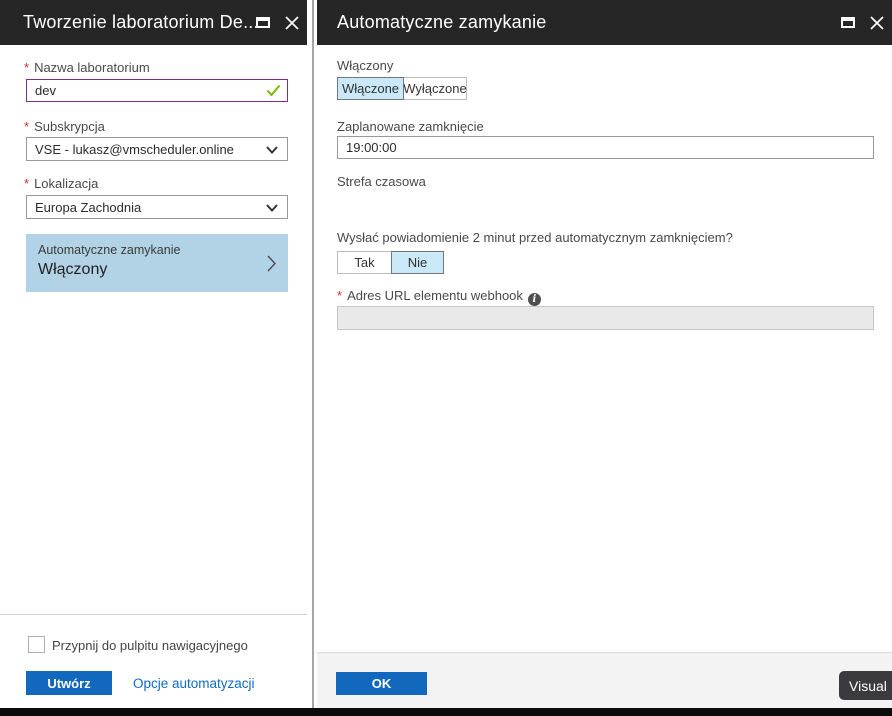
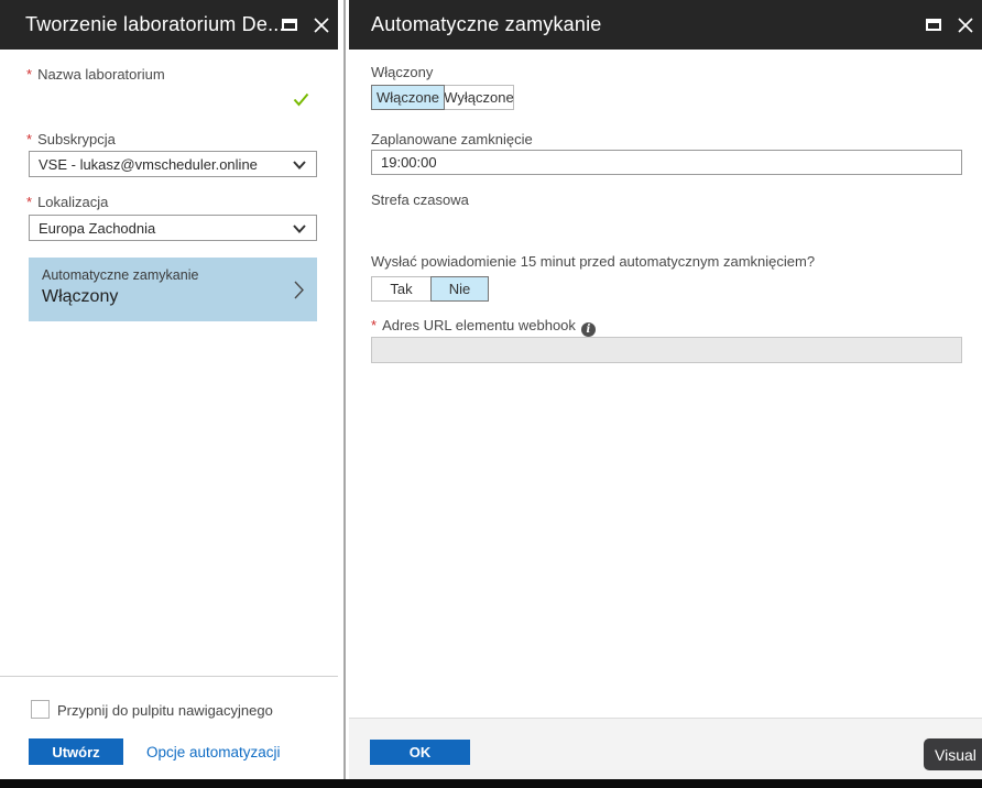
  Tworzenie laboratorium De..
  * Nazwa laboratorium
- dev
  * Subskrypcja
  VSE - lukasz@vmscheduler.online
  * Lokalizacja
  Europa Zachodnia
  Automatyczne zamykanie
  Włączony
  Przypnij do pulpitu nawigacyjnego
  Utwórz
  Opcje automatyzacji
  Automatyczne zamykanie
  Włączony
  Włączone
  Wyłączone
  Zaplanowane zamknięcie
  19:00:00
  Strefa czasowa
- Wysłać powiadomienie 2 minut przed automatycznym zamknięciem?
+ Wysłać powiadomienie 15 minut przed automatycznym zamknięciem?
  Tak
  Nie
  * Adres URL elementu webhook i
  OK
  Visual
